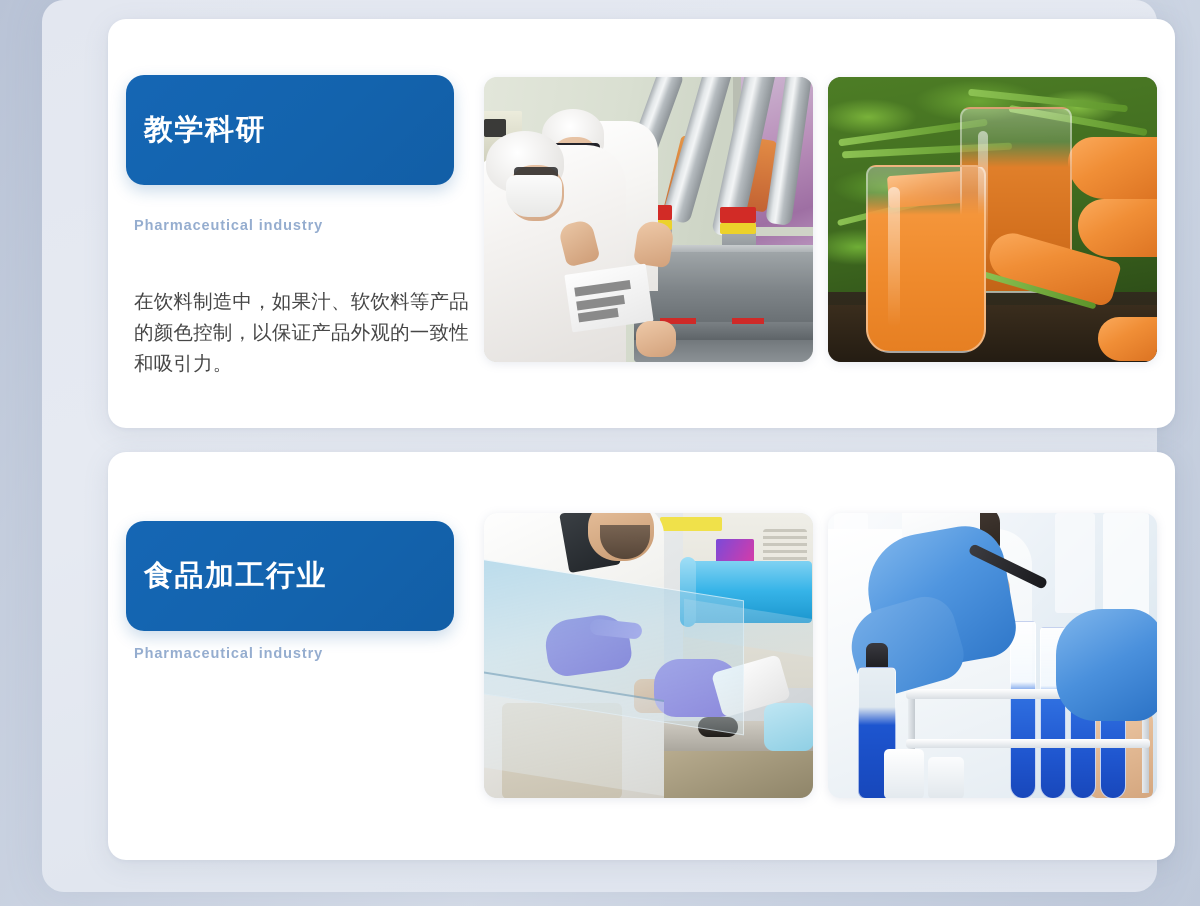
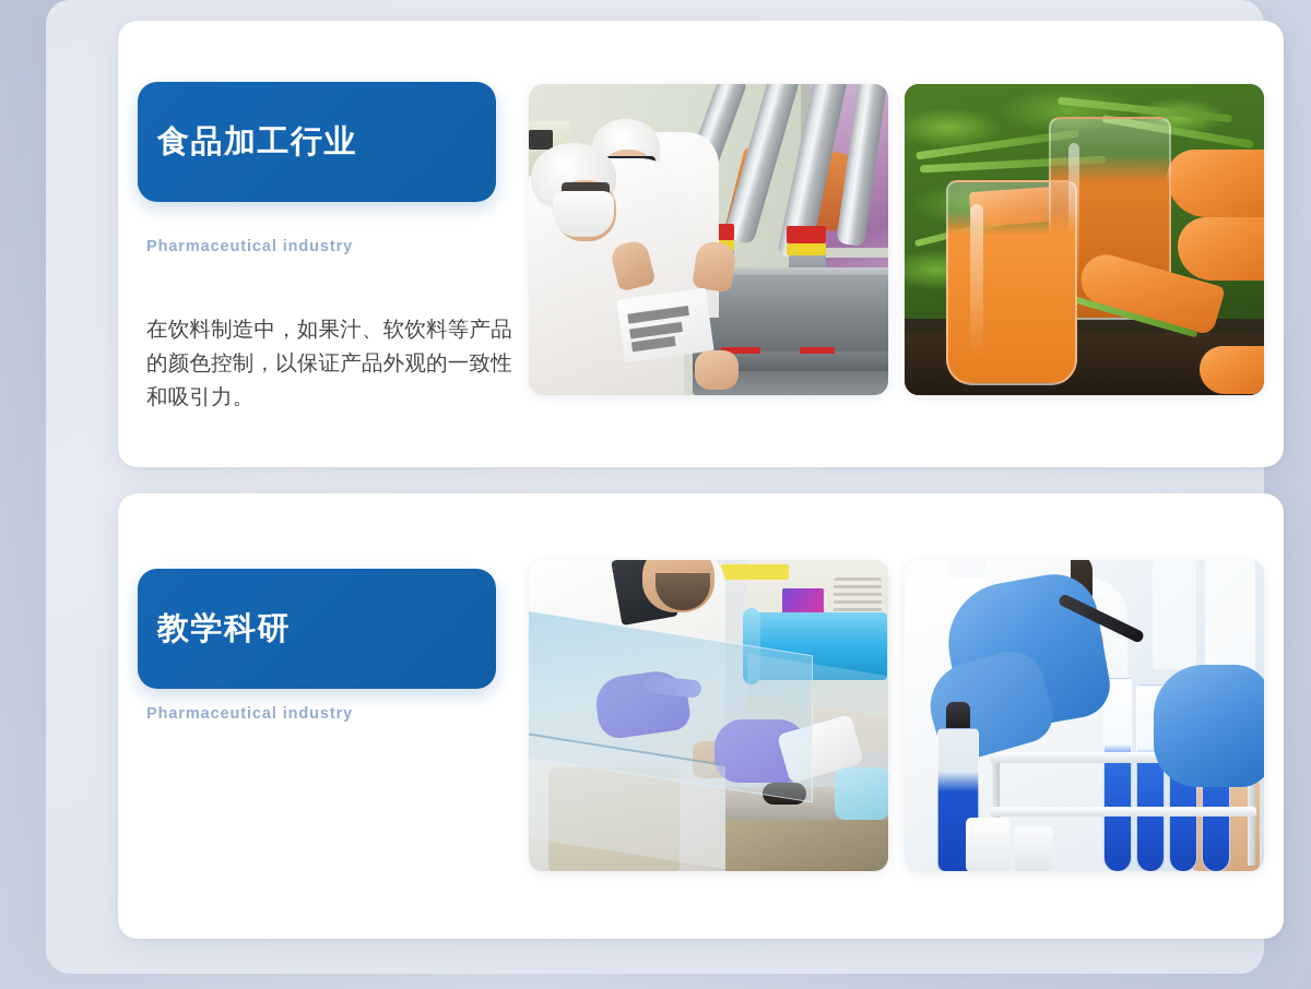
- 教学科研
+ 食品加工行业
  Pharmaceutical industry
  在饮料制造中，如果汁、软饮料等产品的颜色控制，以保证产品外观的一致性和吸引力。
- 食品加工行业
+ 教学科研
  Pharmaceutical industry
